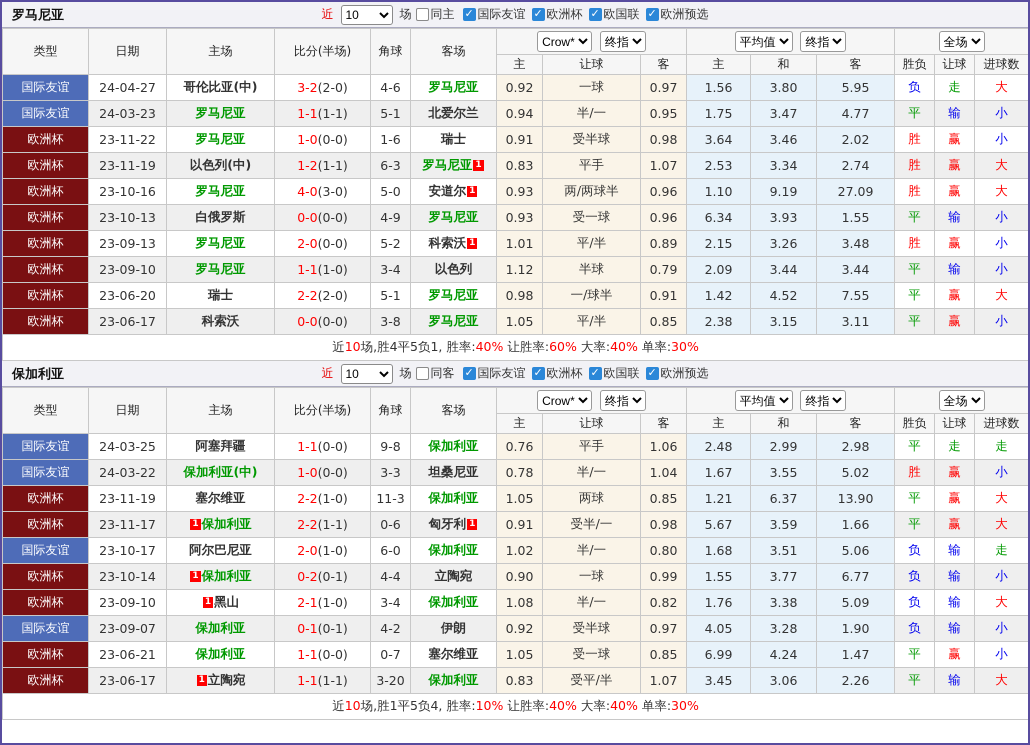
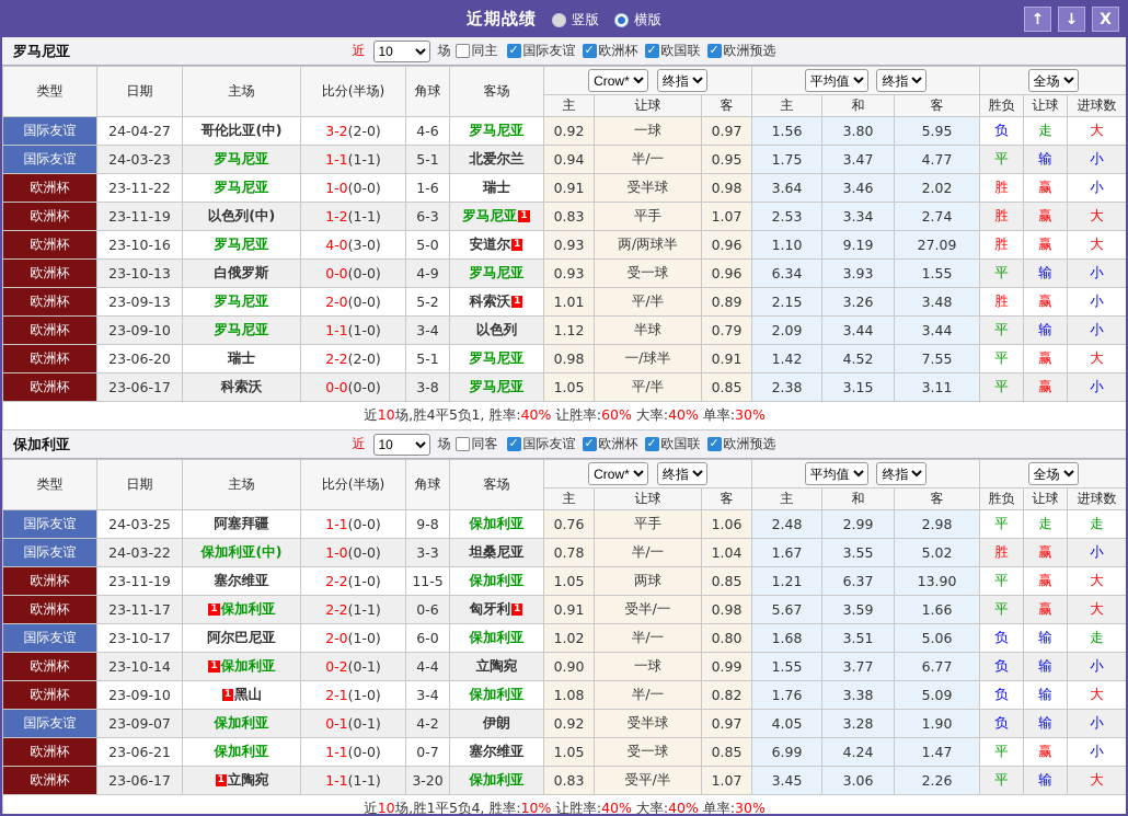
+ 近期战绩
+ 竖版
+ 横版
+ ↑
+ ↓
+ X
  罗马尼亚
  近
  10
  场
  同主
  国际友谊
  欧洲杯
  欧国联
  欧洲预选
  类型	日期	主场	比分(半场)	角球	客场	Crow* 终指	平均值 终指	全场
  主	让球	客	主	和	客	胜负	让球	进球数
  国际友谊	24-04-27	哥伦比亚(中)	3-2(2-0)	4-6	罗马尼亚	0.92	一球	0.97	1.56	3.80	5.95	负	走	大
  国际友谊	24-03-23	罗马尼亚	1-1(1-1)	5-1	北爱尔兰	0.94	半/一	0.95	1.75	3.47	4.77	平	输	小
  欧洲杯	23-11-22	罗马尼亚	1-0(0-0)	1-6	瑞士	0.91	受半球	0.98	3.64	3.46	2.02	胜	赢	小
  欧洲杯	23-11-19	以色列(中)	1-2(1-1)	6-3	罗马尼亚 1	0.83	平手	1.07	2.53	3.34	2.74	胜	赢	大
  欧洲杯	23-10-16	罗马尼亚	4-0(3-0)	5-0	安道尔 1	0.93	两/两球半	0.96	1.10	9.19	27.09	胜	赢	大
  欧洲杯	23-10-13	白俄罗斯	0-0(0-0)	4-9	罗马尼亚	0.93	受一球	0.96	6.34	3.93	1.55	平	输	小
  欧洲杯	23-09-13	罗马尼亚	2-0(0-0)	5-2	科索沃 1	1.01	平/半	0.89	2.15	3.26	3.48	胜	赢	小
  欧洲杯	23-09-10	罗马尼亚	1-1(1-0)	3-4	以色列	1.12	半球	0.79	2.09	3.44	3.44	平	输	小
  欧洲杯	23-06-20	瑞士	2-2(2-0)	5-1	罗马尼亚	0.98	一/球半	0.91	1.42	4.52	7.55	平	赢	大
  欧洲杯	23-06-17	科索沃	0-0(0-0)	3-8	罗马尼亚	1.05	平/半	0.85	2.38	3.15	3.11	平	赢	小
  近10场,胜4平5负1, 胜率:40% 让胜率:60% 大率:40% 单率:30%
  保加利亚
  近
  10
  场
  同客
  国际友谊
  欧洲杯
  欧国联
  欧洲预选
  类型	日期	主场	比分(半场)	角球	客场	Crow* 终指	平均值 终指	全场
  主	让球	客	主	和	客	胜负	让球	进球数
  国际友谊	24-03-25	阿塞拜疆	1-1(0-0)	9-8	保加利亚	0.76	平手	1.06	2.48	2.99	2.98	平	走	走
  国际友谊	24-03-22	保加利亚(中)	1-0(0-0)	3-3	坦桑尼亚	0.78	半/一	1.04	1.67	3.55	5.02	胜	赢	小
- 欧洲杯	23-11-19	塞尔维亚	2-2(1-0)	11-3	保加利亚	1.05	两球	0.85	1.21	6.37	13.90	平	赢	大
+ 欧洲杯	23-11-19	塞尔维亚	2-2(1-0)	11-5	保加利亚	1.05	两球	0.85	1.21	6.37	13.90	平	赢	大
  欧洲杯	23-11-17	1 保加利亚	2-2(1-1)	0-6	匈牙利 1	0.91	受半/一	0.98	5.67	3.59	1.66	平	赢	大
  国际友谊	23-10-17	阿尔巴尼亚	2-0(1-0)	6-0	保加利亚	1.02	半/一	0.80	1.68	3.51	5.06	负	输	走
  欧洲杯	23-10-14	1 保加利亚	0-2(0-1)	4-4	立陶宛	0.90	一球	0.99	1.55	3.77	6.77	负	输	小
  欧洲杯	23-09-10	1 黑山	2-1(1-0)	3-4	保加利亚	1.08	半/一	0.82	1.76	3.38	5.09	负	输	大
  国际友谊	23-09-07	保加利亚	0-1(0-1)	4-2	伊朗	0.92	受半球	0.97	4.05	3.28	1.90	负	输	小
  欧洲杯	23-06-21	保加利亚	1-1(0-0)	0-7	塞尔维亚	1.05	受一球	0.85	6.99	4.24	1.47	平	赢	小
  欧洲杯	23-06-17	1 立陶宛	1-1(1-1)	3-20	保加利亚	0.83	受平/半	1.07	3.45	3.06	2.26	平	输	大
  近10场,胜1平5负4, 胜率:10% 让胜率:40% 大率:40% 单率:30%
